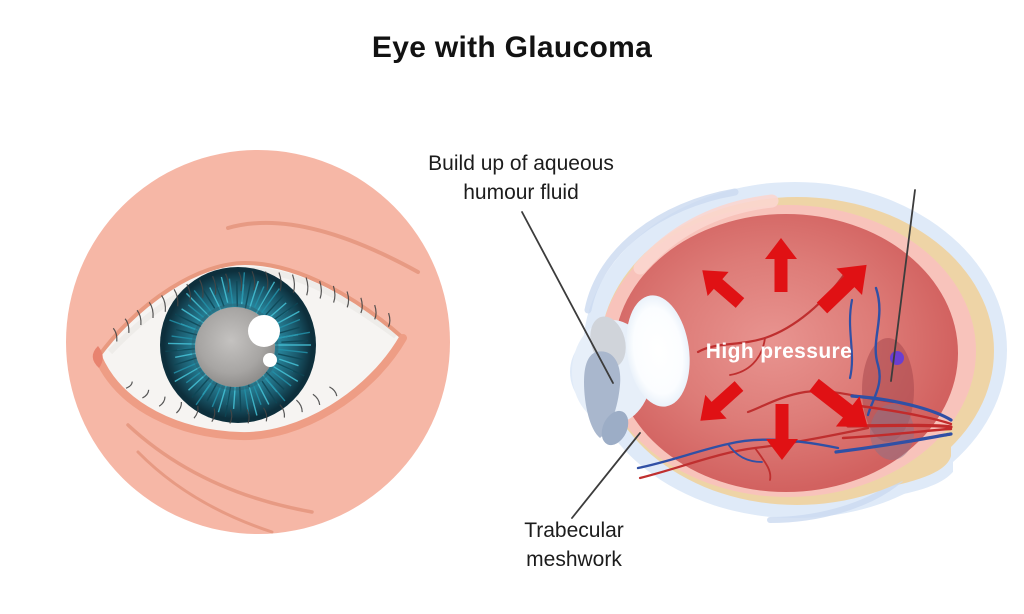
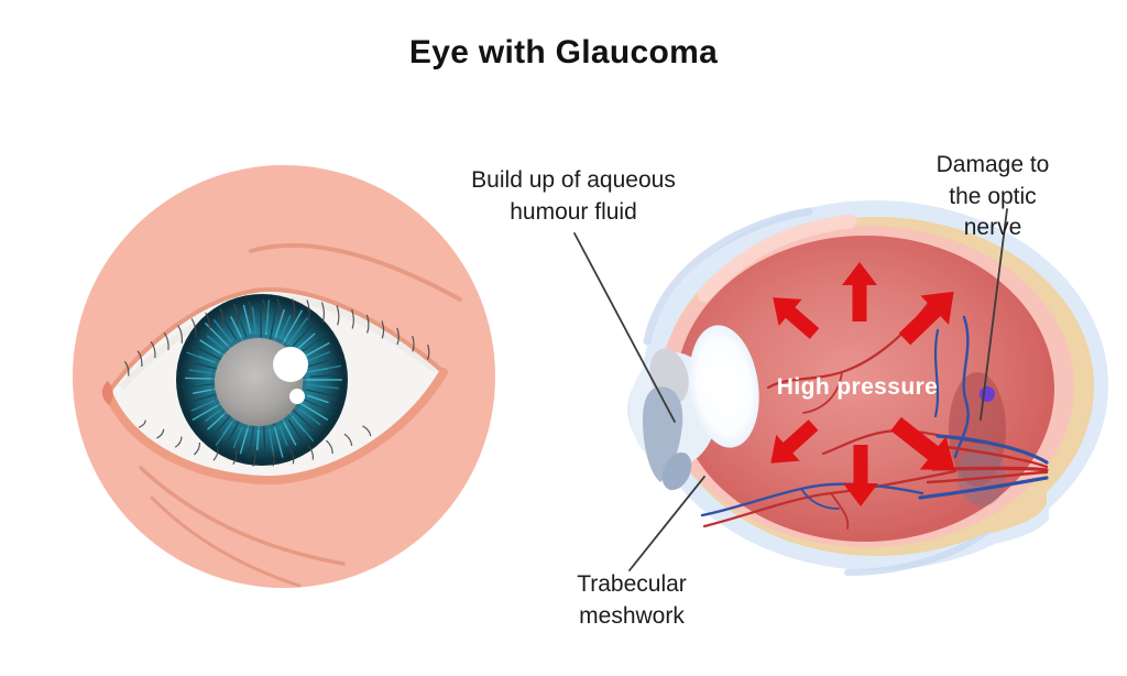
  Eye with Glaucoma
  Build up of aqueous
  humour fluid
+ Damage to
+ the optic nerve
  Trabecular
  meshwork
  High pressure
